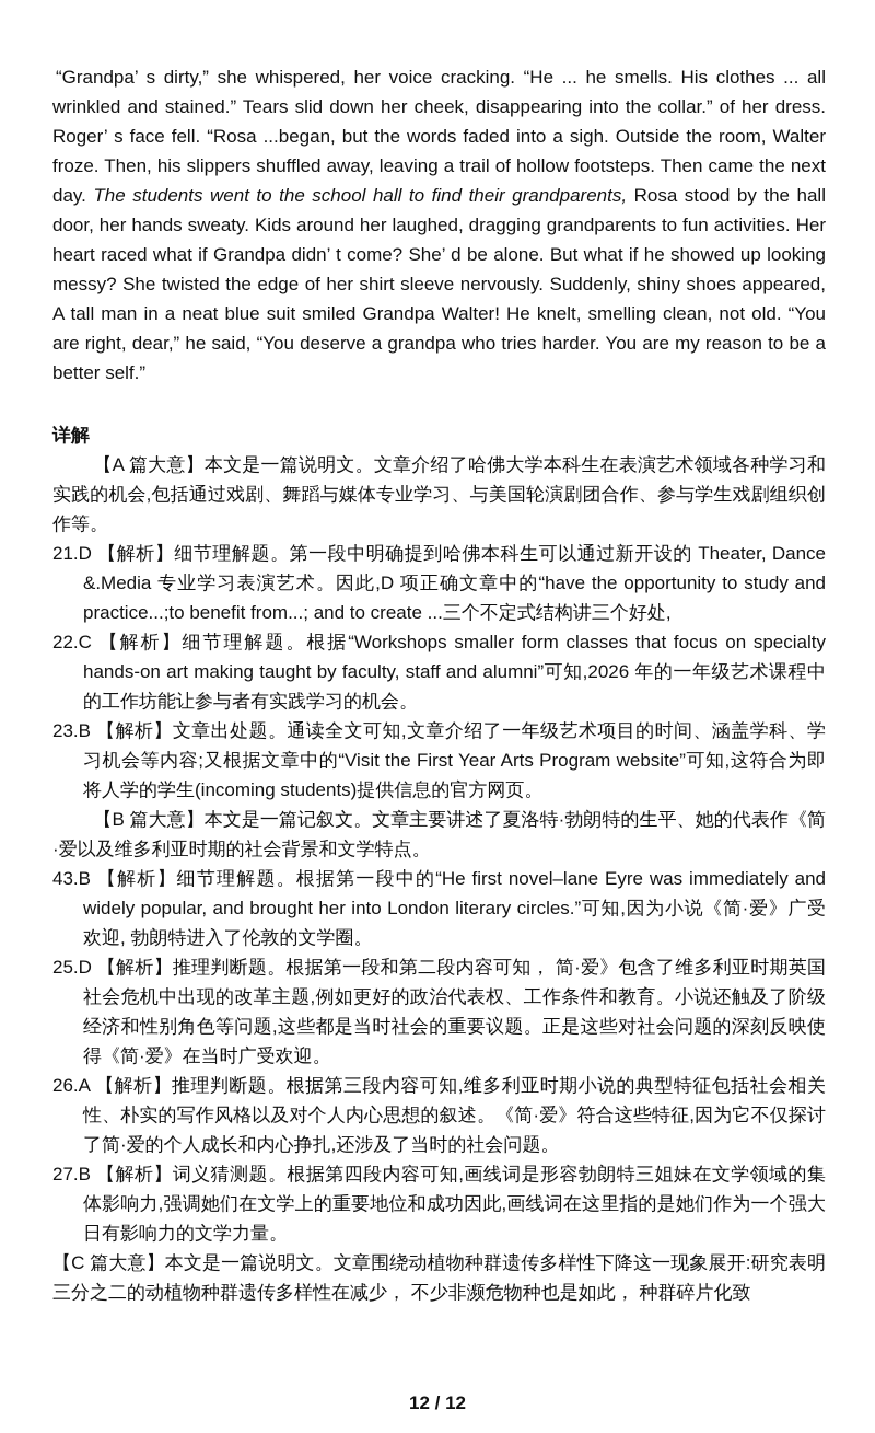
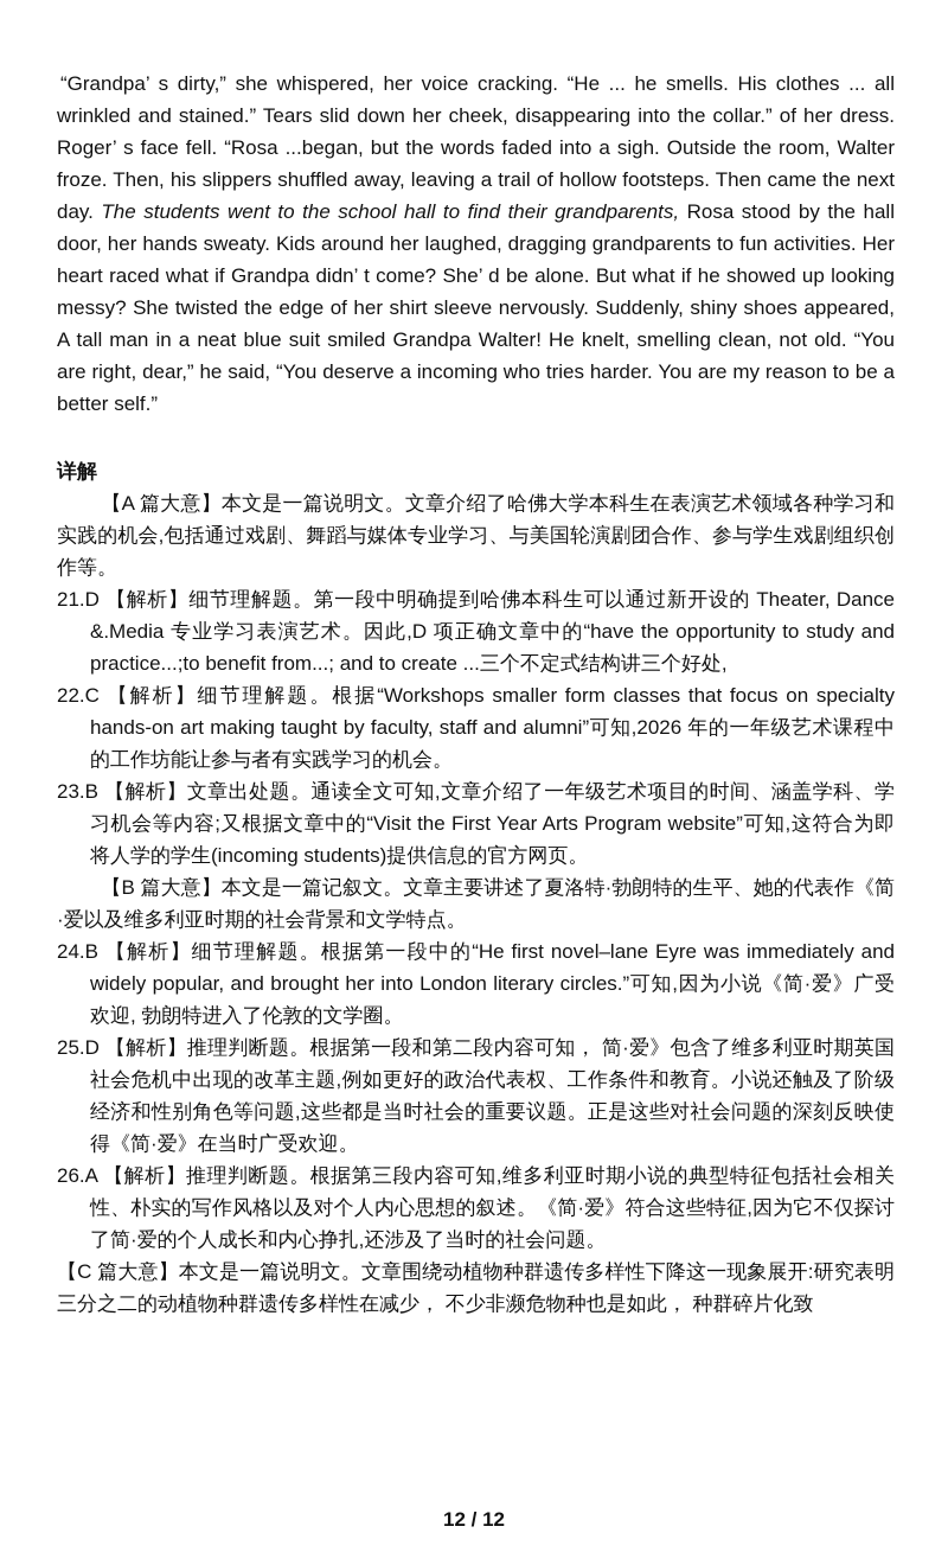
- “Grandpa’ s dirty,” she whispered, her voice cracking. “He ... he smells. His clothes ... all wrinkled and stained.” Tears slid down her cheek, disappearing into the collar.” of her dress. Roger’ s face fell. “Rosa ...began, but the words faded into a sigh. Outside the room, Walter froze. Then, his slippers shuffled away, leaving a trail of hollow footsteps. Then came the next day. The students went to the school hall to find their grandparents, Rosa stood by the hall door, her hands sweaty. Kids around her laughed, dragging grandparents to fun activities. Her heart raced what if Grandpa didn’ t come? She’ d be alone. But what if he showed up looking messy? She twisted the edge of her shirt sleeve nervously. Suddenly, shiny shoes appeared, A tall man in a neat blue suit smiled Grandpa Walter! He knelt, smelling clean, not old. “You are right, dear,” he said, “You deserve a grandpa who tries harder. You are my reason to be a better self.”
+ “Grandpa’ s dirty,” she whispered, her voice cracking. “He ... he smells. His clothes ... all wrinkled and stained.” Tears slid down her cheek, disappearing into the collar.” of her dress. Roger’ s face fell. “Rosa ...began, but the words faded into a sigh. Outside the room, Walter froze. Then, his slippers shuffled away, leaving a trail of hollow footsteps. Then came the next day. The students went to the school hall to find their grandparents, Rosa stood by the hall door, her hands sweaty. Kids around her laughed, dragging grandparents to fun activities. Her heart raced what if Grandpa didn’ t come? She’ d be alone. But what if he showed up looking messy? She twisted the edge of her shirt sleeve nervously. Suddenly, shiny shoes appeared, A tall man in a neat blue suit smiled Grandpa Walter! He knelt, smelling clean, not old. “You are right, dear,” he said, “You deserve a incoming who tries harder. You are my reason to be a better self.”
  详解
  【A 篇大意】本文是一篇说明文。文章介绍了哈佛大学本科生在表演艺术领域各种学习和实践的机会,包括通过戏剧、舞蹈与媒体专业学习、与美国轮演剧团合作、参与学生戏剧组织创作等。
  21.D 【解析】细节理解题。第一段中明确提到哈佛本科生可以通过新开设的 Theater, Dance &.Media 专业学习表演艺术。因此,D 项正确文章中的“have the opportunity to study and practice...;to benefit from...; and to create ...三个不定式结构讲三个好处,
  22.C 【解析】细节理解题。根据“Workshops smaller form classes that focus on specialty hands-on art making taught by faculty, staff and alumni”可知,2026 年的一年级艺术课程中的工作坊能让参与者有实践学习的机会。
  23.B 【解析】文章出处题。通读全文可知,文章介绍了一年级艺术项目的时间、涵盖学科、学习机会等内容;又根据文章中的“Visit the First Year Arts Program website”可知,这符合为即将人学的学生(incoming students)提供信息的官方网页。
  【B 篇大意】本文是一篇记叙文。文章主要讲述了夏洛特·勃朗特的生平、她的代表作《简·爱以及维多利亚时期的社会背景和文学特点。
- 43.B 【解析】细节理解题。根据第一段中的“He first novel–lane Eyre was immediately and widely popular, and brought her into London literary circles.”可知,因为小说《简·爱》广受欢迎, 勃朗特进入了伦敦的文学圈。
+ 24.B 【解析】细节理解题。根据第一段中的“He first novel–lane Eyre was immediately and widely popular, and brought her into London literary circles.”可知,因为小说《简·爱》广受欢迎, 勃朗特进入了伦敦的文学圈。
  25.D 【解析】推理判断题。根据第一段和第二段内容可知， 简·爱》包含了维多利亚时期英国社会危机中出现的改革主题,例如更好的政治代表权、工作条件和教育。小说还触及了阶级经济和性别角色等问题,这些都是当时社会的重要议题。正是这些对社会问题的深刻反映使得《简·爱》在当时广受欢迎。
  26.A 【解析】推理判断题。根据第三段内容可知,维多利亚时期小说的典型特征包括社会相关性、朴实的写作风格以及对个人内心思想的叙述。《简·爱》符合这些特征,因为它不仅探讨了简·爱的个人成长和内心挣扎,还涉及了当时的社会问题。
- 27.B 【解析】词义猜测题。根据第四段内容可知,画线词是形容勃朗特三姐妹在文学领域的集体影响力,强调她们在文学上的重要地位和成功因此,画线词在这里指的是她们作为一个强大日有影响力的文学力量。
  【C 篇大意】本文是一篇说明文。文章围绕动植物种群遗传多样性下降这一现象展开:研究表明三分之二的动植物种群遗传多样性在减少， 不少非濒危物种也是如此， 种群碎片化致
  12 / 12
